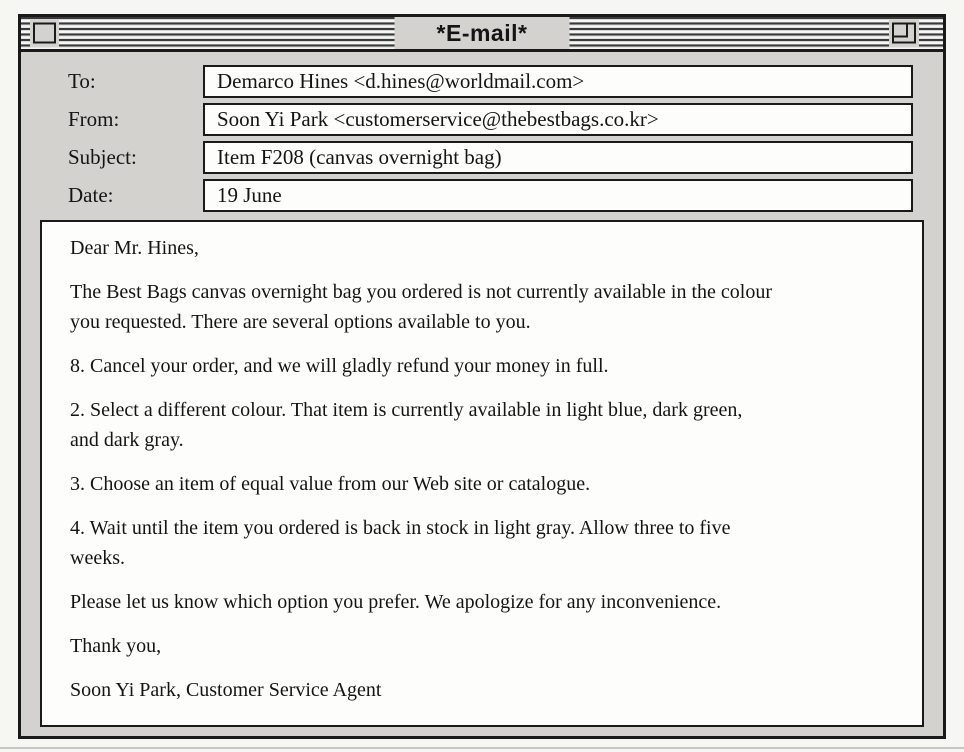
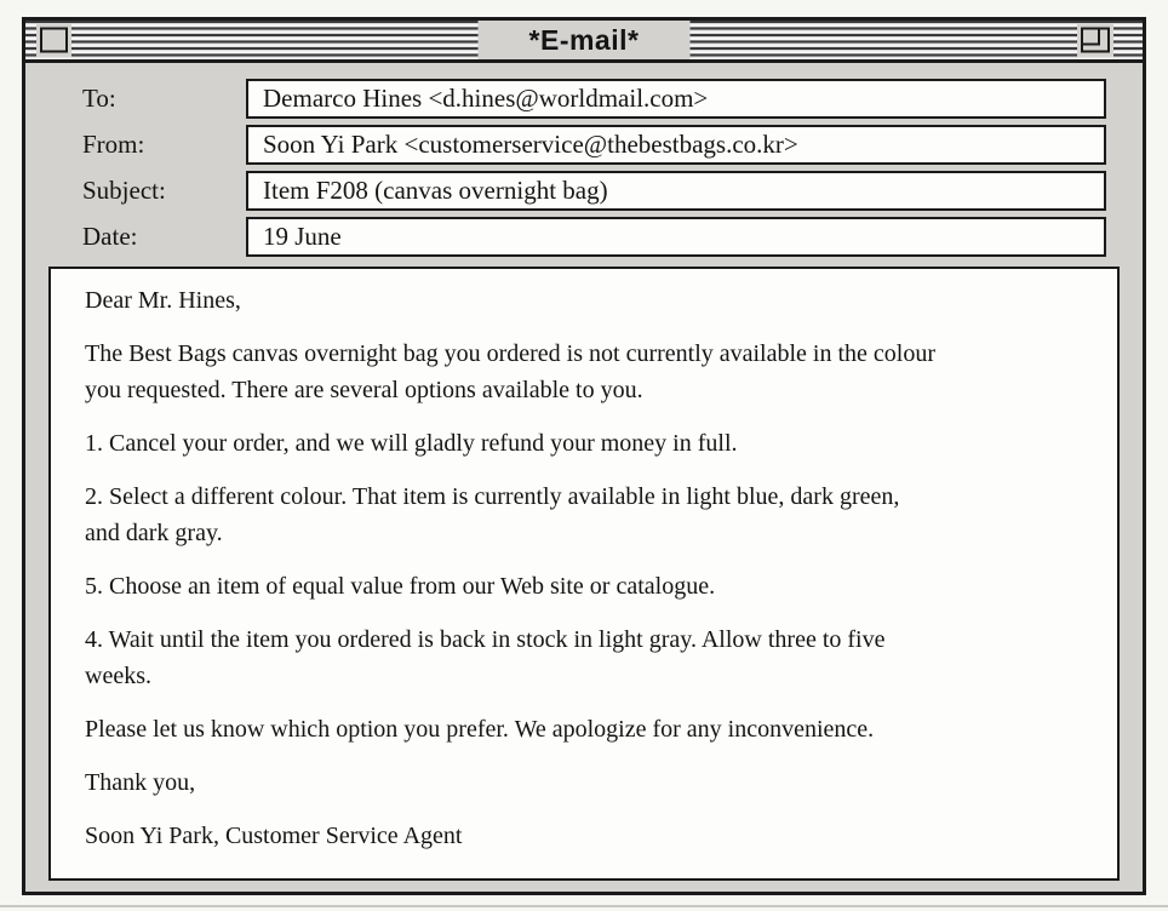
  *E-mail*
  To:
  Demarco Hines <d.hines@worldmail.com>
  From:
  Soon Yi Park <customerservice@thebestbags.co.kr>
  Subject:
  Item F208 (canvas overnight bag)
  Date:
  19 June
  Dear Mr. Hines,
  The Best Bags canvas overnight bag you ordered is not currently available in the colour
  you requested. There are several options available to you.
- 8. Cancel your order, and we will gladly refund your money in full.
+ 1. Cancel your order, and we will gladly refund your money in full.
  2. Select a different colour. That item is currently available in light blue, dark green,
  and dark gray.
- 3. Choose an item of equal value from our Web site or catalogue.
+ 5. Choose an item of equal value from our Web site or catalogue.
  4. Wait until the item you ordered is back in stock in light gray. Allow three to five
  weeks.
  Please let us know which option you prefer. We apologize for any inconvenience.
  Thank you,
  Soon Yi Park, Customer Service Agent
